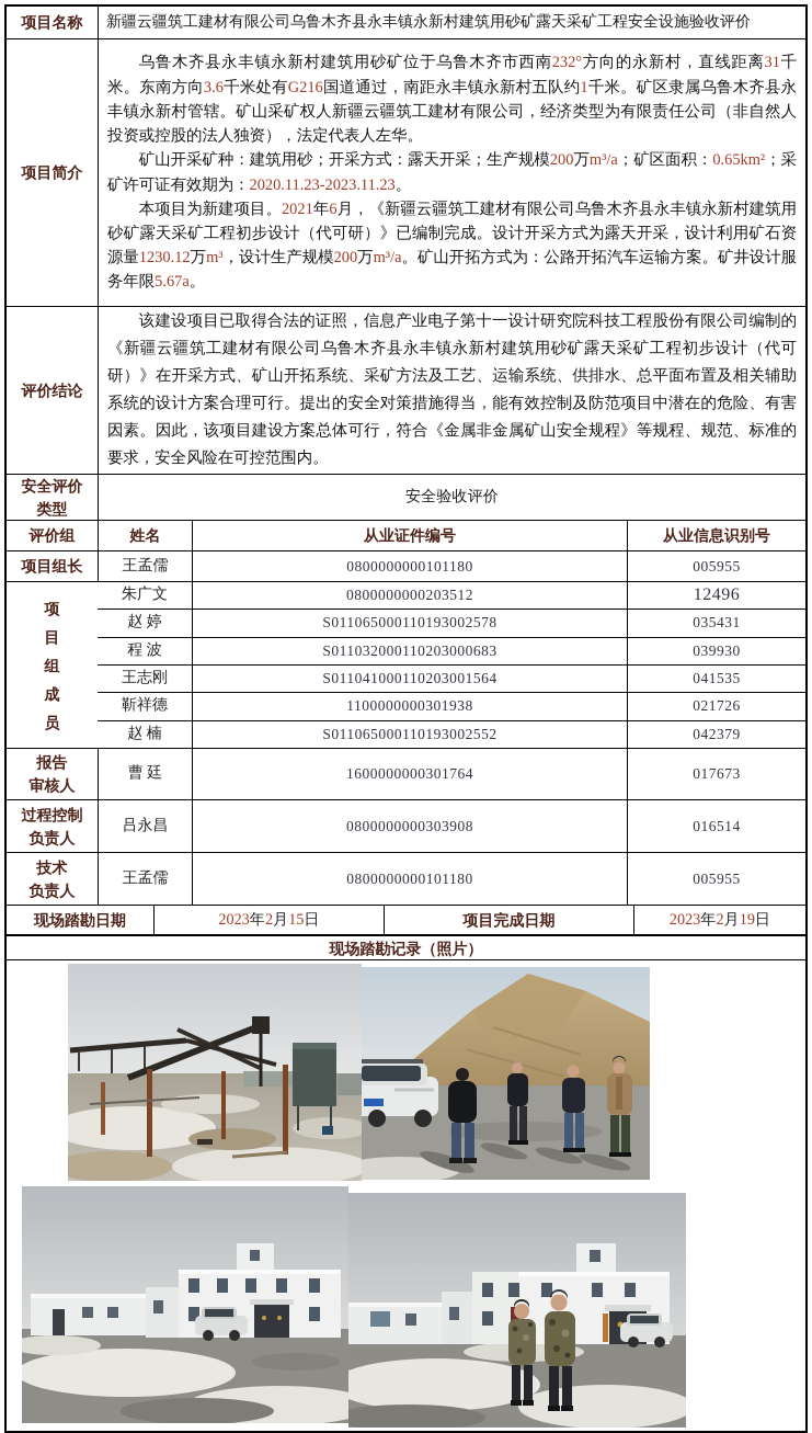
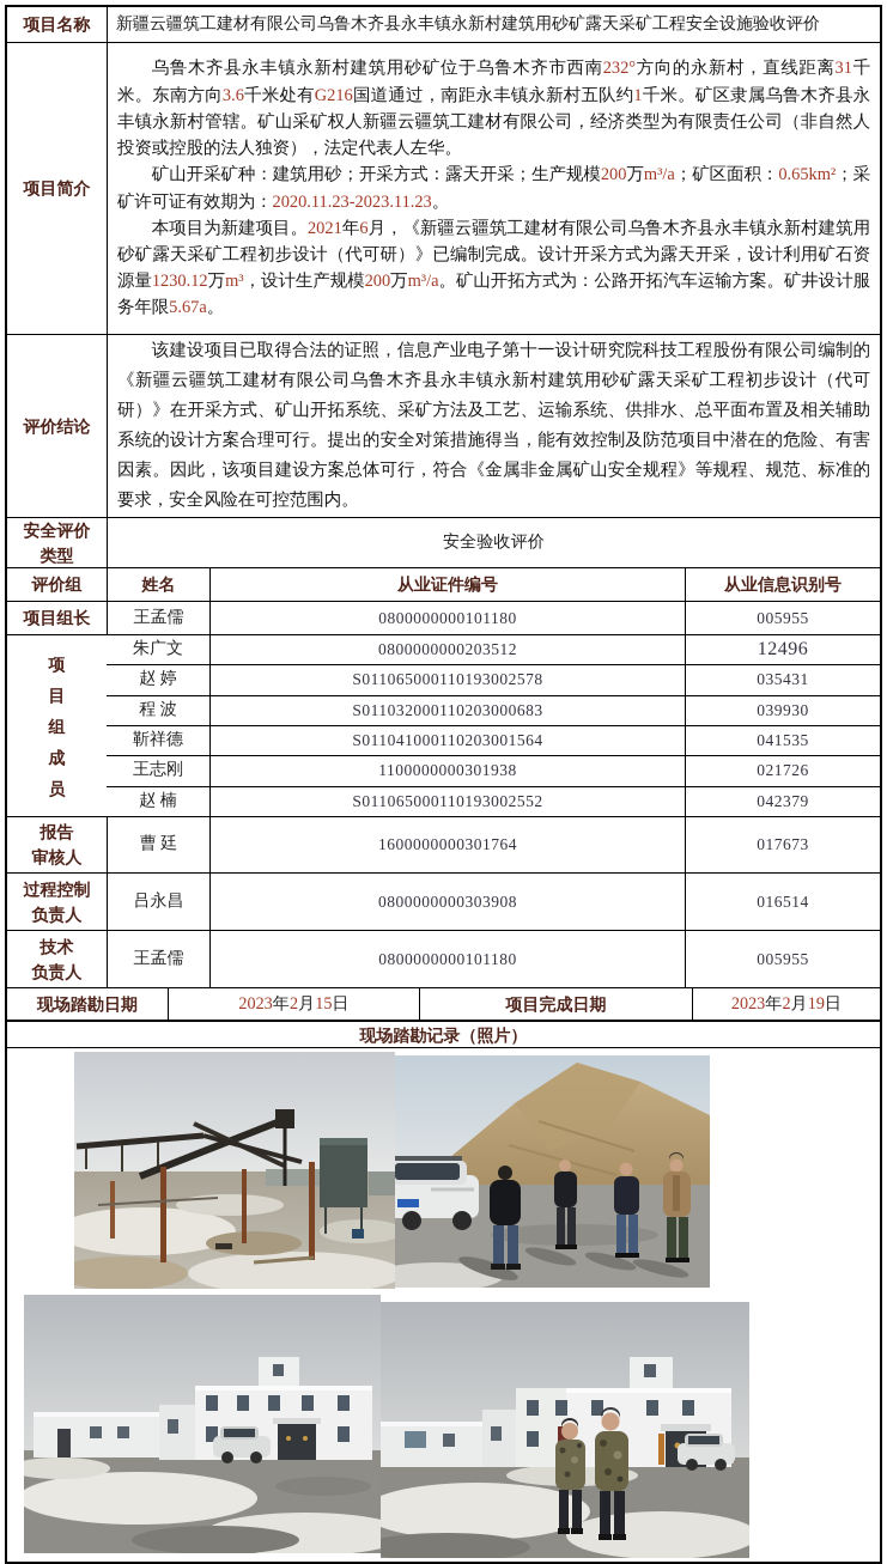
  项目名称
  新疆云疆筑工建材有限公司乌鲁木齐县永丰镇永新村建筑用砂矿露天采矿工程安全设施验收评价
  项目简介
  乌鲁木齐县永丰镇永新村建筑用砂矿位于乌鲁木齐市西南232°方向的永新村，直线距离31千米。东南方向3.6千米处有G216国道通过，南距永丰镇永新村五队约1千米。矿区隶属乌鲁木齐县永丰镇永新村管辖。矿山采矿权人新疆云疆筑工建材有限公司，经济类型为有限责任公司（非自然人投资或控股的法人独资），法定代表人左华。
  矿山开采矿种：建筑用砂；开采方式：露天开采；生产规模200万m³/a；矿区面积：0.65km²；采矿许可证有效期为：2020.11.23-2023.11.23。
  本项目为新建项目。2021年6月，《新疆云疆筑工建材有限公司乌鲁木齐县永丰镇永新村建筑用砂矿露天采矿工程初步设计（代可研）》已编制完成。设计开采方式为露天开采，设计利用矿石资源量1230.12万m³，设计生产规模200万m³/a。矿山开拓方式为：公路开拓汽车运输方案。矿井设计服务年限5.67a。
  评价结论
  该建设项目已取得合法的证照，信息产业电子第十一设计研究院科技工程股份有限公司编制的《新疆云疆筑工建材有限公司乌鲁木齐县永丰镇永新村建筑用砂矿露天采矿工程初步设计（代可研）》在开采方式、矿山开拓系统、采矿方法及工艺、运输系统、供排水、总平面布置及相关辅助系统的设计方案合理可行。提出的安全对策措施得当，能有效控制及防范项目中潜在的危险、有害因素。因此，该项目建设方案总体可行，符合《金属非金属矿山安全规程》等规程、规范、标准的要求，安全风险在可控范围内。
  安全评价
  类型
  安全验收评价
  评价组
  姓名
  从业证件编号
  从业信息识别号
  项目组长
  王孟儒
  0800000000101180
  005955
  项
  目
  组
  成
  员
  朱广文
  0800000000203512
  12496
  赵 婷
  S011065000110193002578
  035431
  程 波
  S011032000110203000683
  039930
- 王志刚
+ 靳祥德
  S011041000110203001564
  041535
- 靳祥德
+ 王志刚
  1100000000301938
  021726
  赵 楠
  S011065000110193002552
  042379
  报告
  审核人
  曹 廷
  1600000000301764
  017673
  过程控制
  负责人
  吕永昌
  0800000000303908
  016514
  技术
  负责人
  王孟儒
  0800000000101180
  005955
  现场踏勘日期
  2023
  年
  2
  月
  15
  日
  项目完成日期
  2023
  年
  2
  月
  19
  日
  现场踏勘记录（照片）
